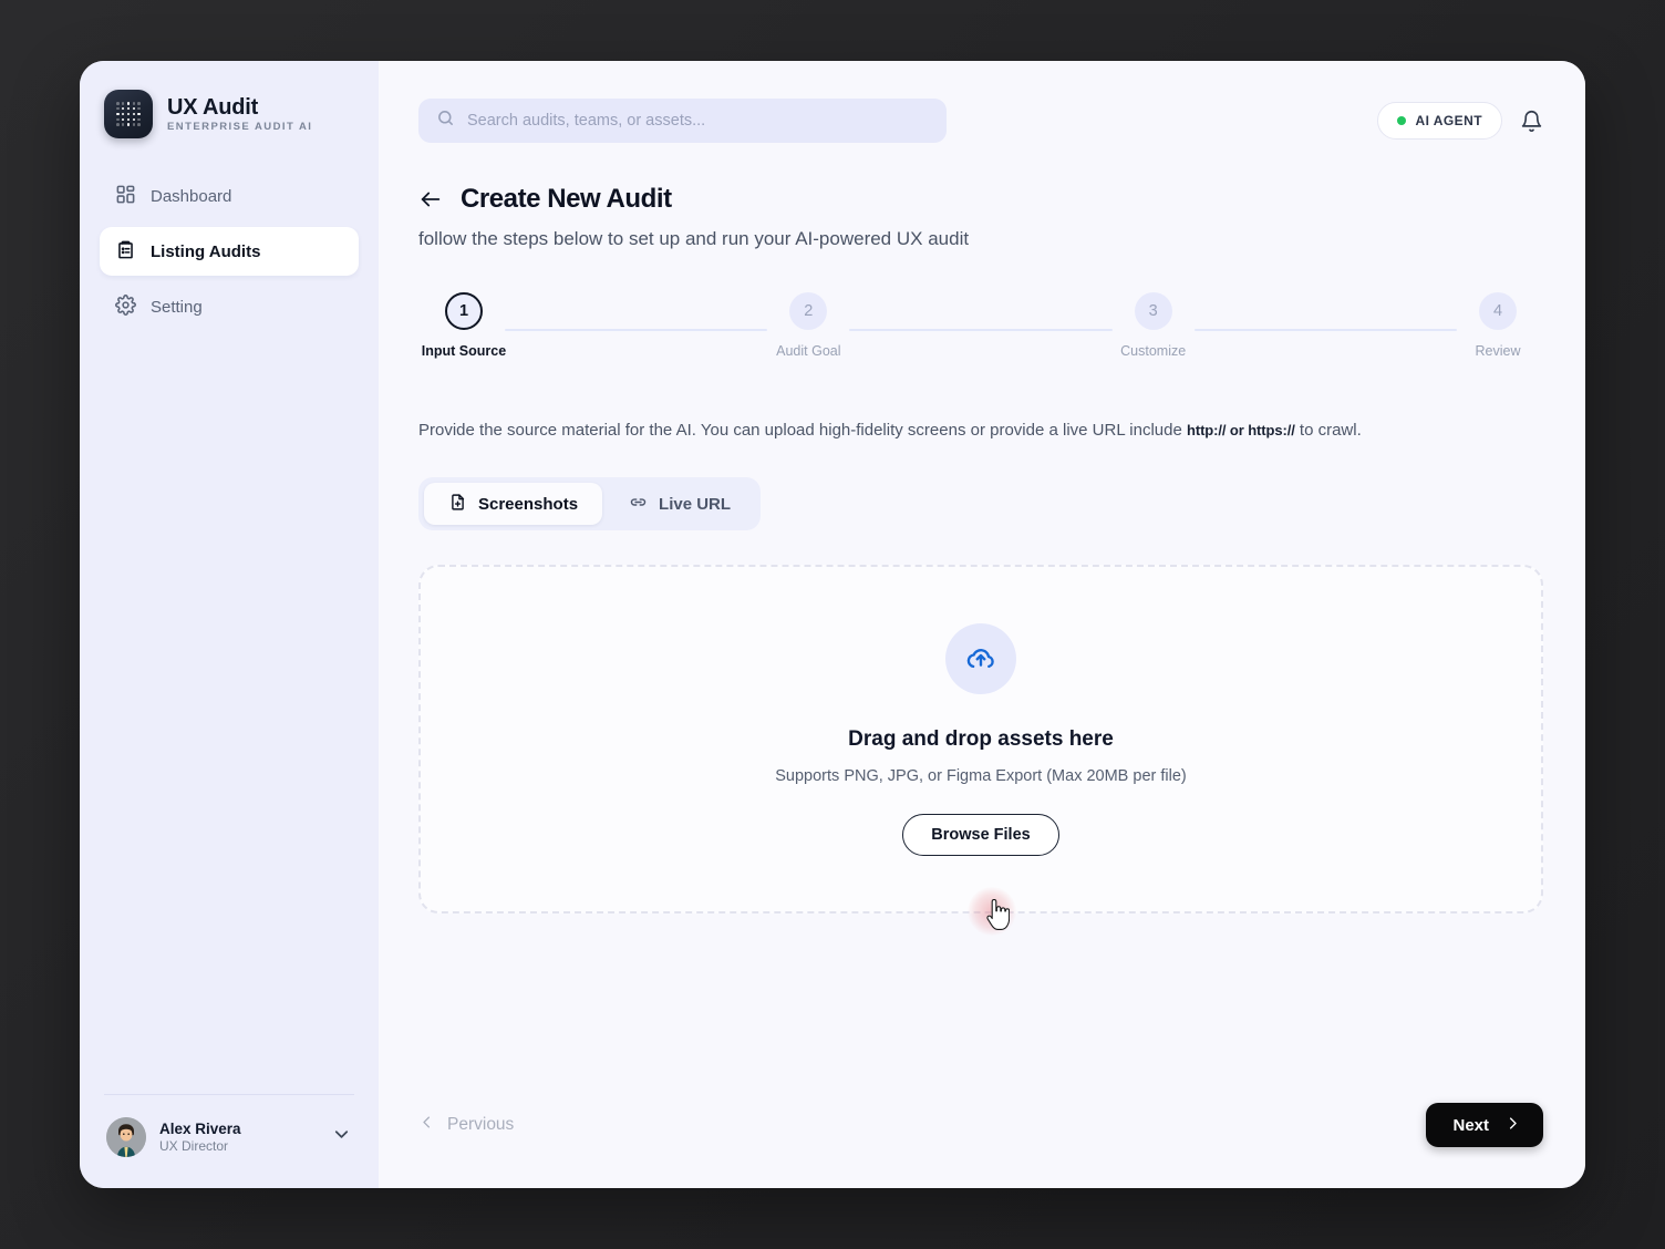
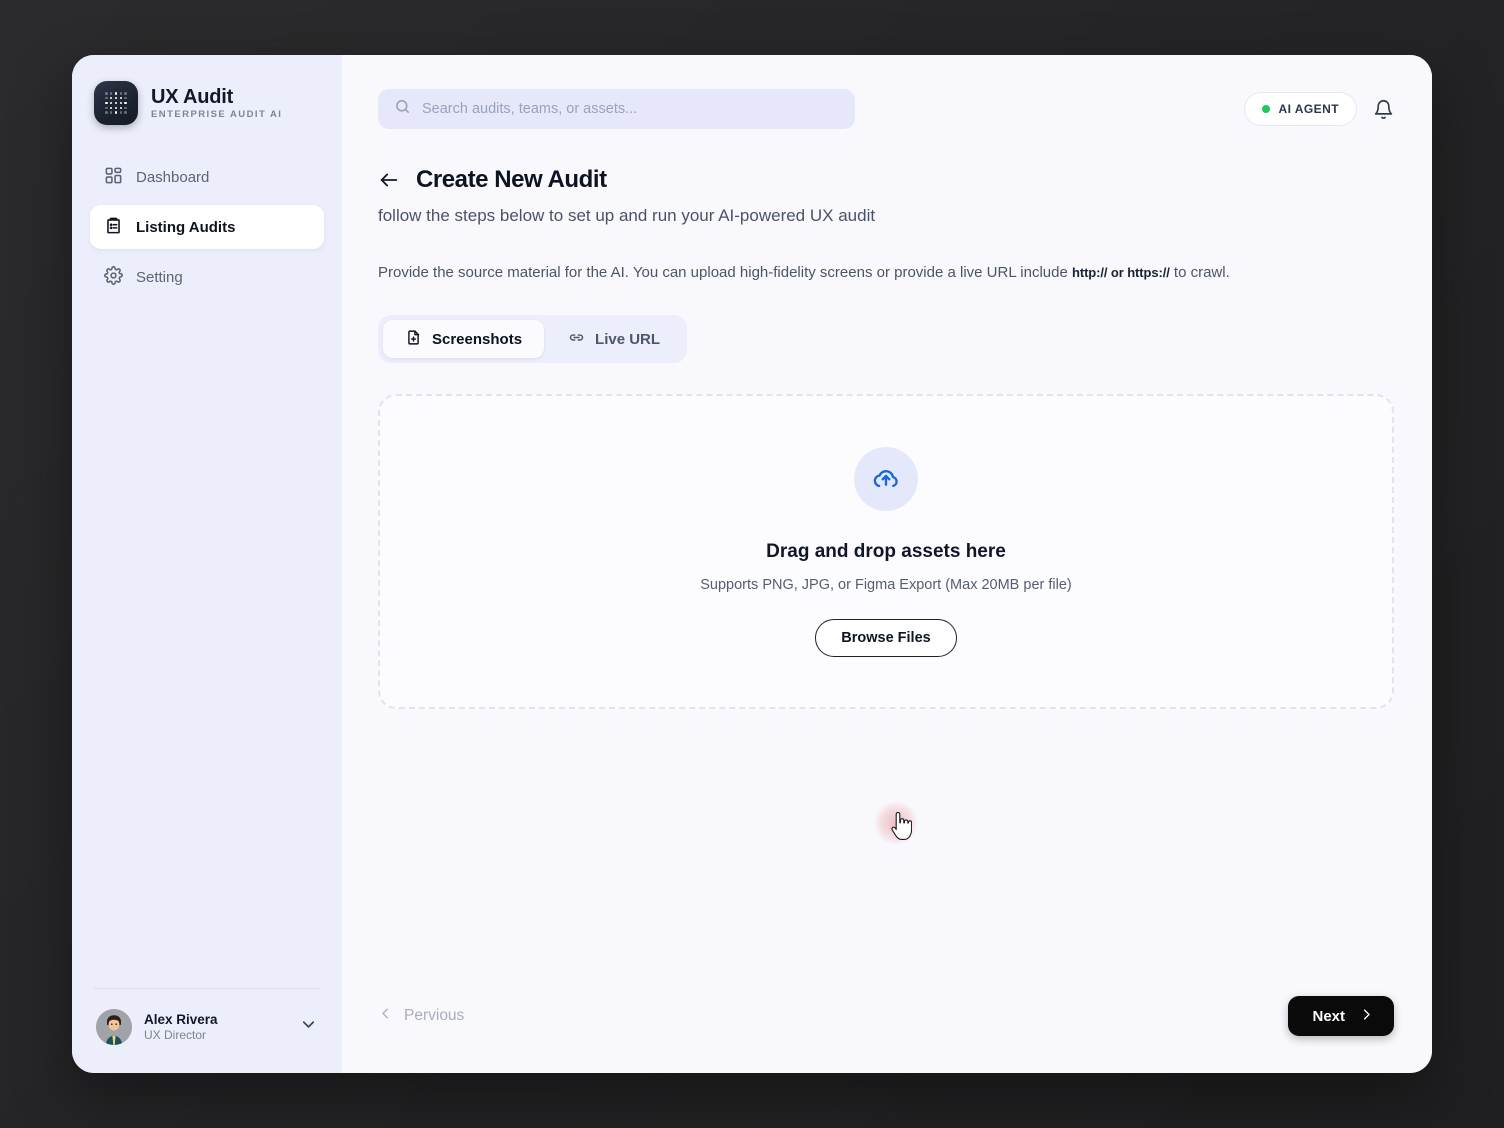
  UX Audit
  ENTERPRISE AUDIT AI
  Dashboard
  Listing Audits
  Setting
  Alex Rivera
  UX Director
  Search audits, teams, or assets...
  AI AGENT
  Create New Audit
  follow the steps below to set up and run your AI-powered UX audit
- 1
- Input Source
- 2
- Audit Goal
- 3
- Customize
- 4
- Review
  Provide the source material for the AI. You can upload high-fidelity screens or provide a live URL include http:// or https:// to crawl.
  Screenshots
  Live URL
  Drag and drop assets here
  Supports PNG, JPG, or Figma Export (Max 20MB per file)
  Browse Files
  Pervious
  Next
